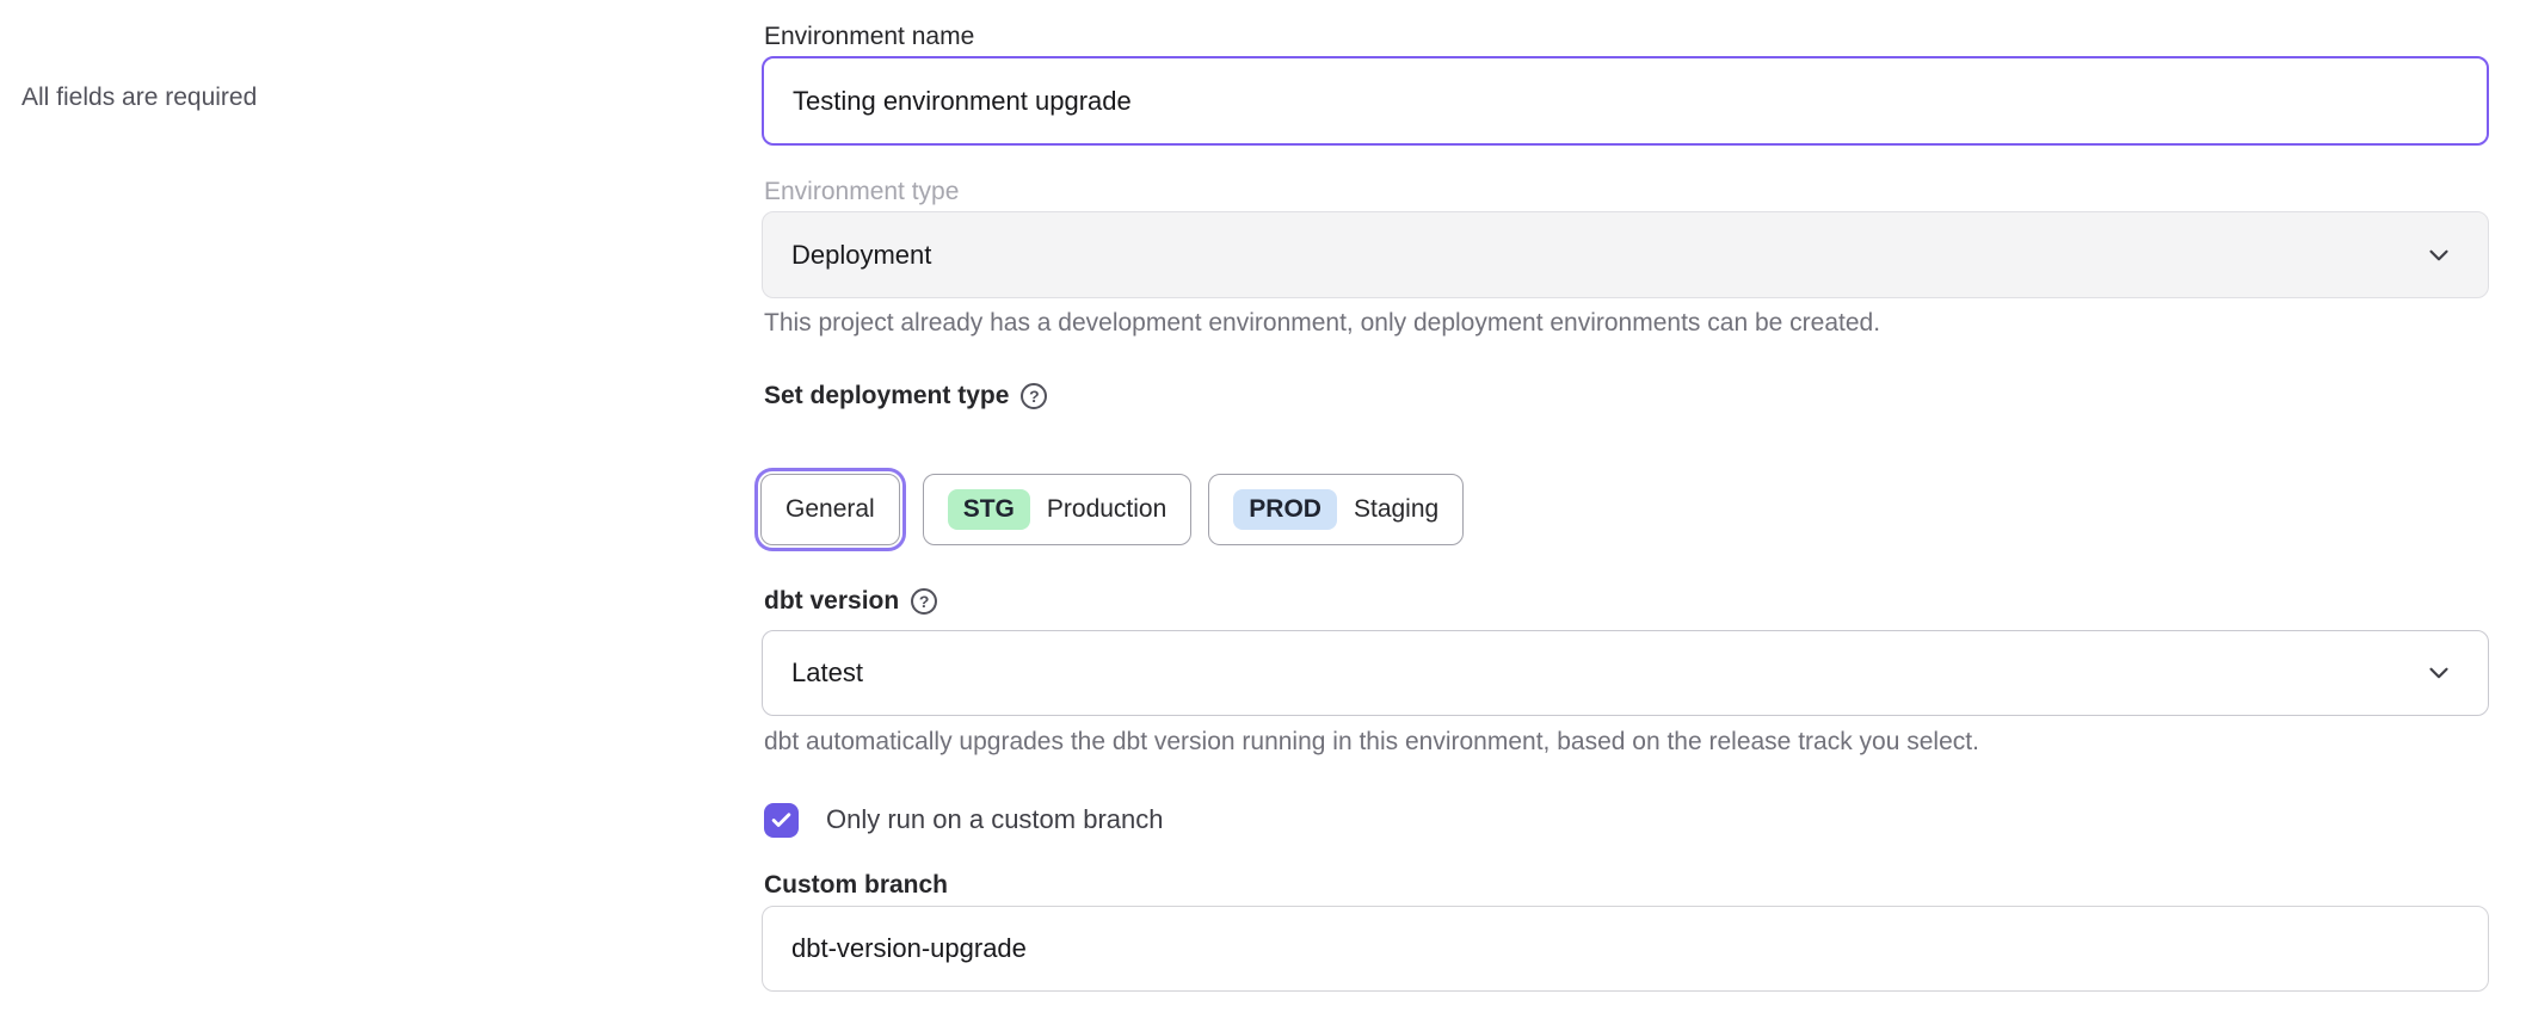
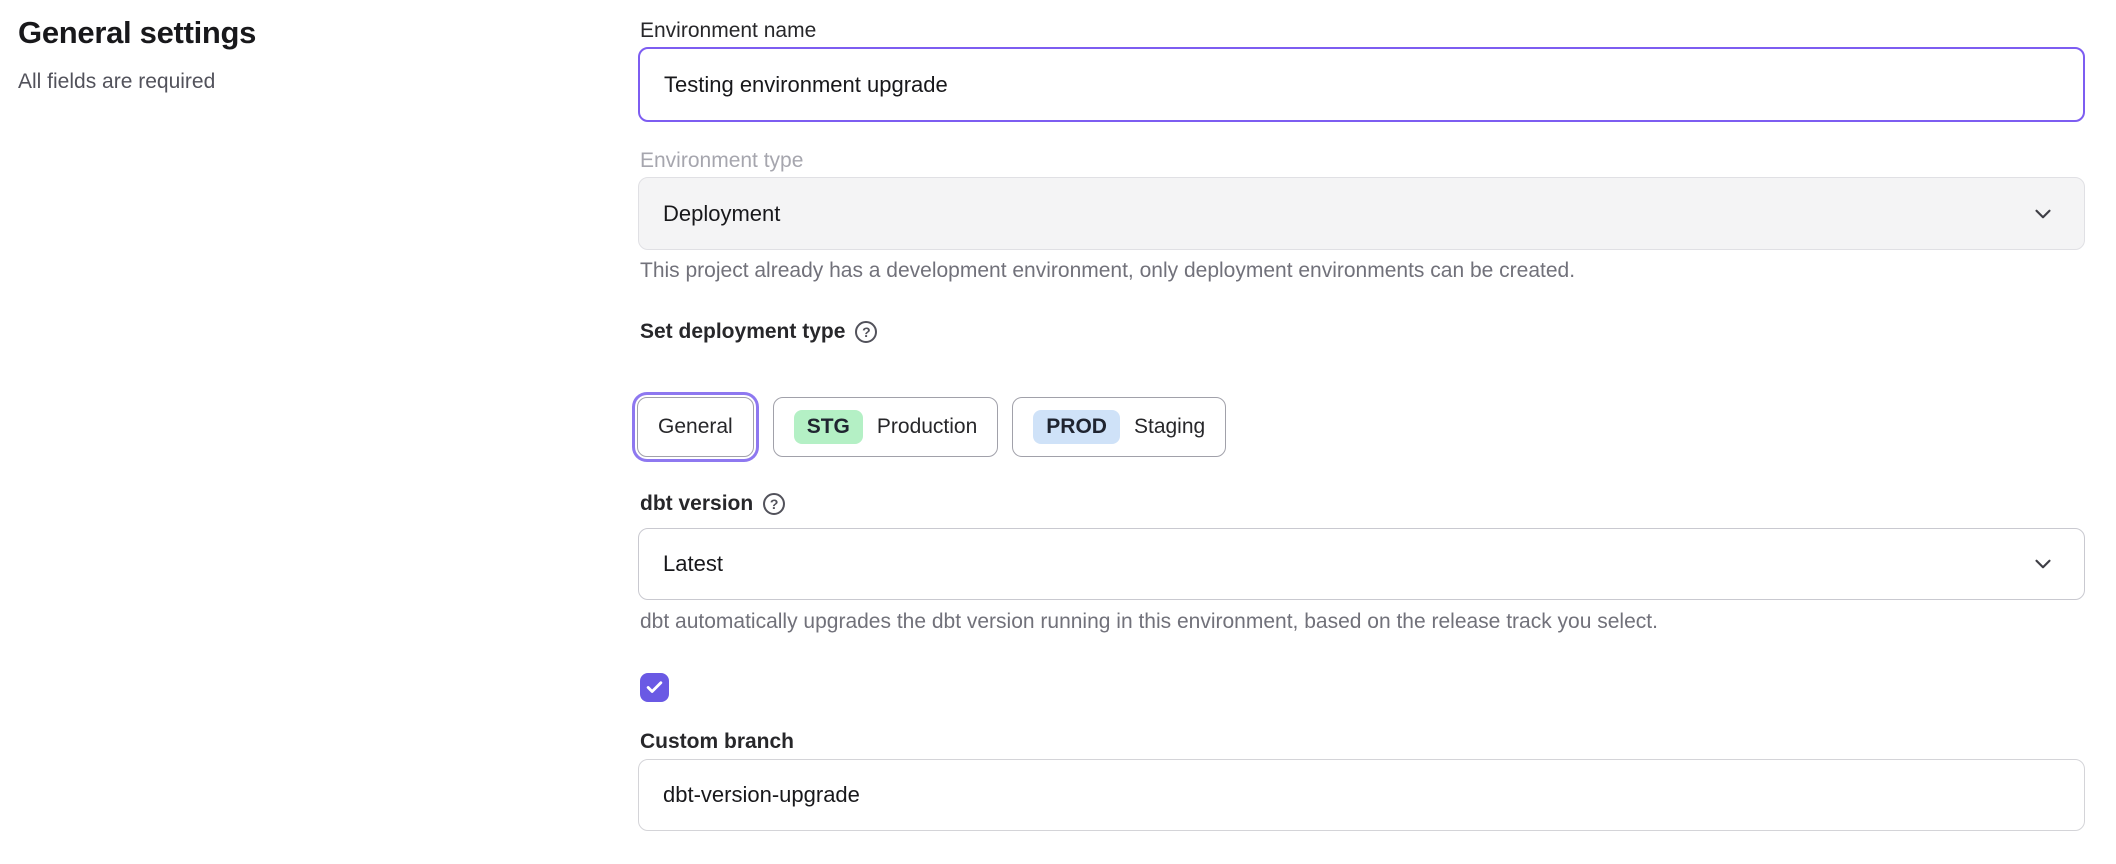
+ General settings
  All fields are required
  Environment name
  Testing environment upgrade
  Environment type
  Deployment
  This project already has a development environment, only deployment environments can be created.
  Set deployment type
  ?
  General
  STG
  Production
  PROD
  Staging
  dbt version
  ?
  Latest
  dbt automatically upgrades the dbt version running in this environment, based on the release track you select.
- Only run on a custom branch
  Custom branch
  dbt-version-upgrade
